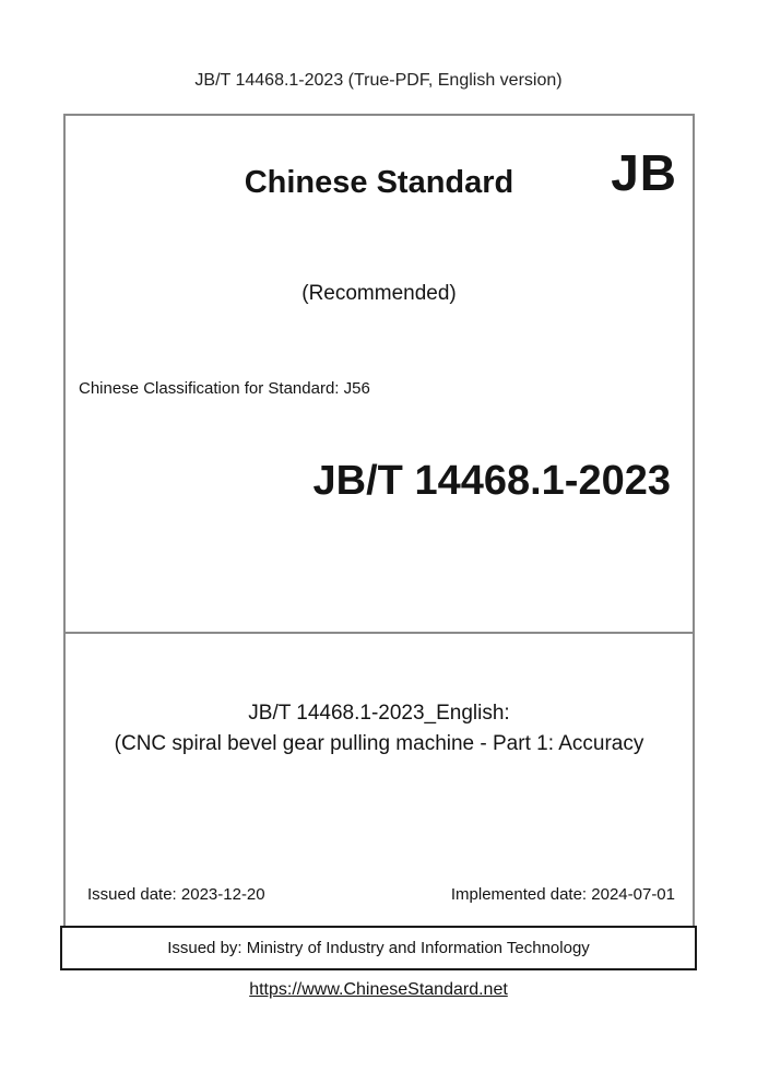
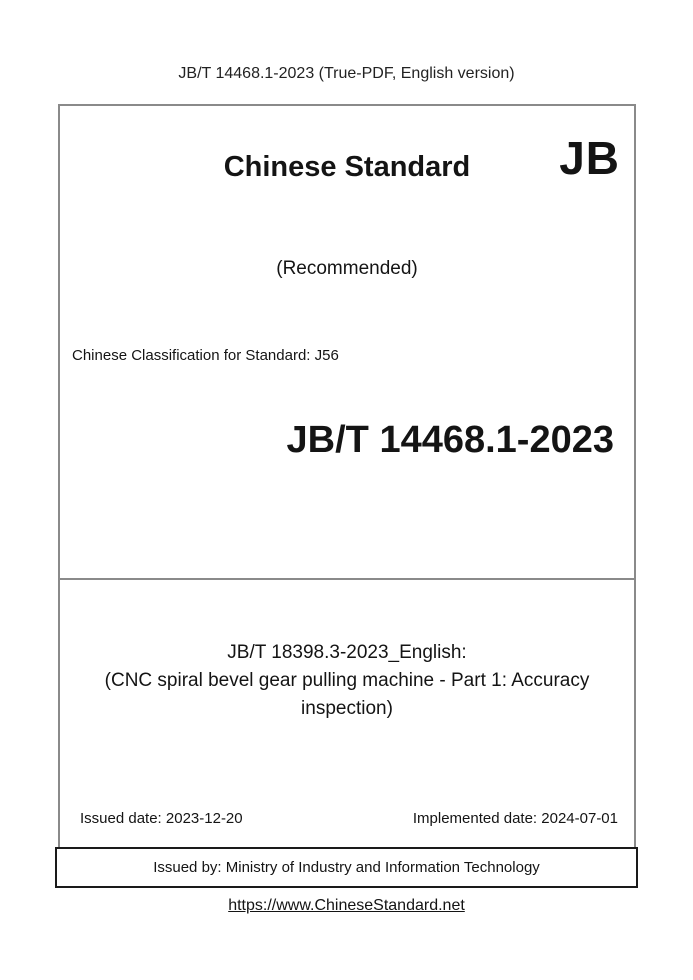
  JB/T 14468.1-2023 (True-PDF, English version)
  Chinese Standard
  JB
  (Recommended)
  Chinese Classification for Standard: J56
  JB/T 14468.1-2023
- JB/T 14468.1-2023_English:
+ JB/T 18398.3-2023_English:
  (CNC spiral bevel gear pulling machine - Part 1: Accuracy
+ inspection)
  Issued date: 2023-12-20
  Implemented date: 2024-07-01
  Issued by: Ministry of Industry and Information Technology
  https://www.ChineseStandard.net
